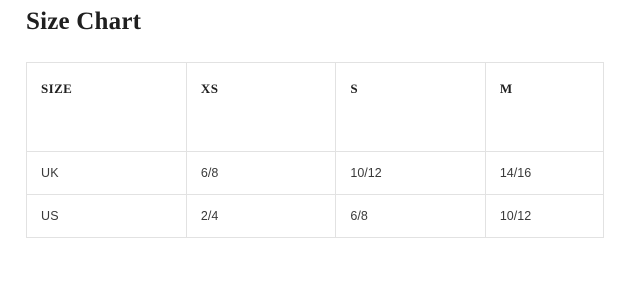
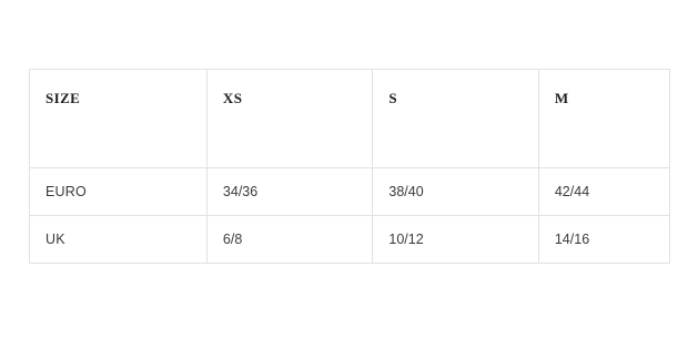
- Size Chart
  SIZE	XS	S	M
+ EURO	34/36	38/40	42/44
  UK	6/8	10/12	14/16
- US	2/4	6/8	10/12
